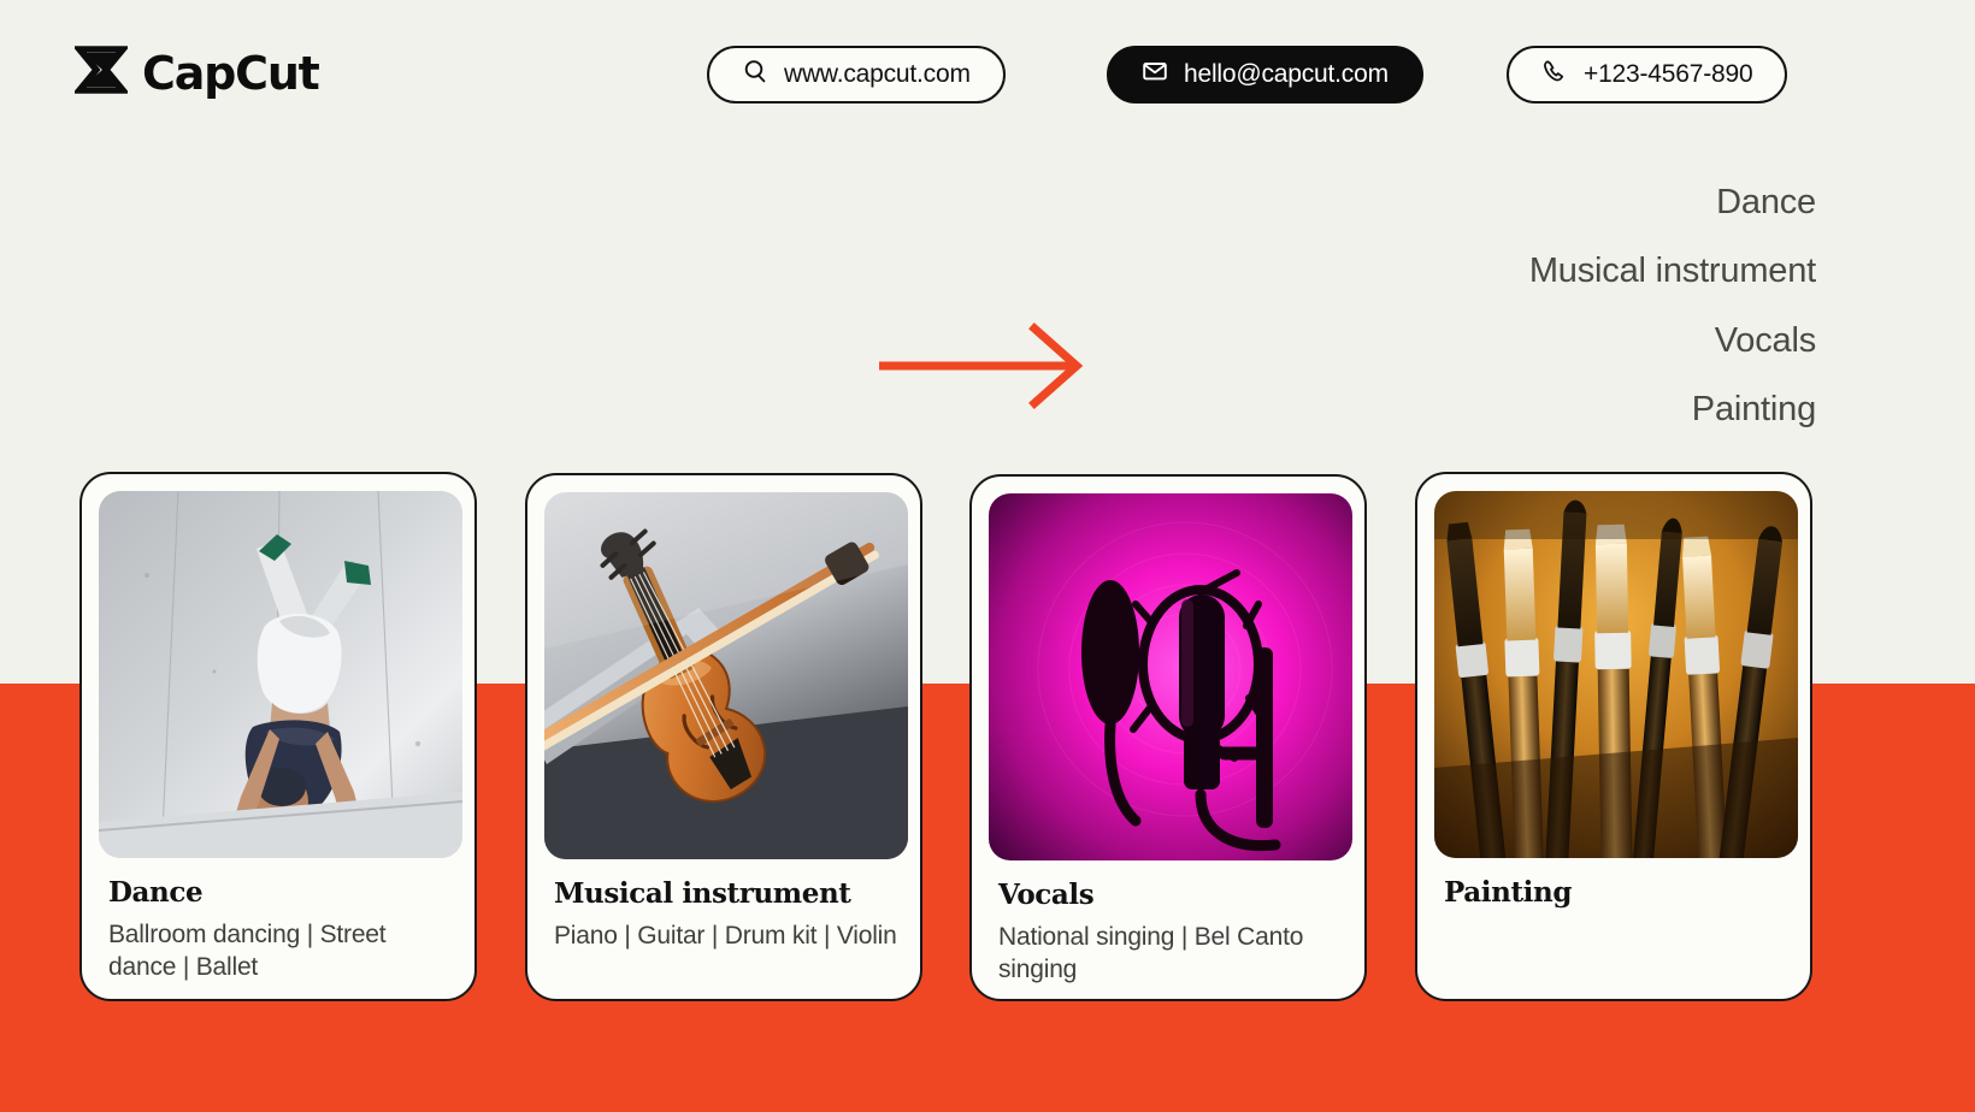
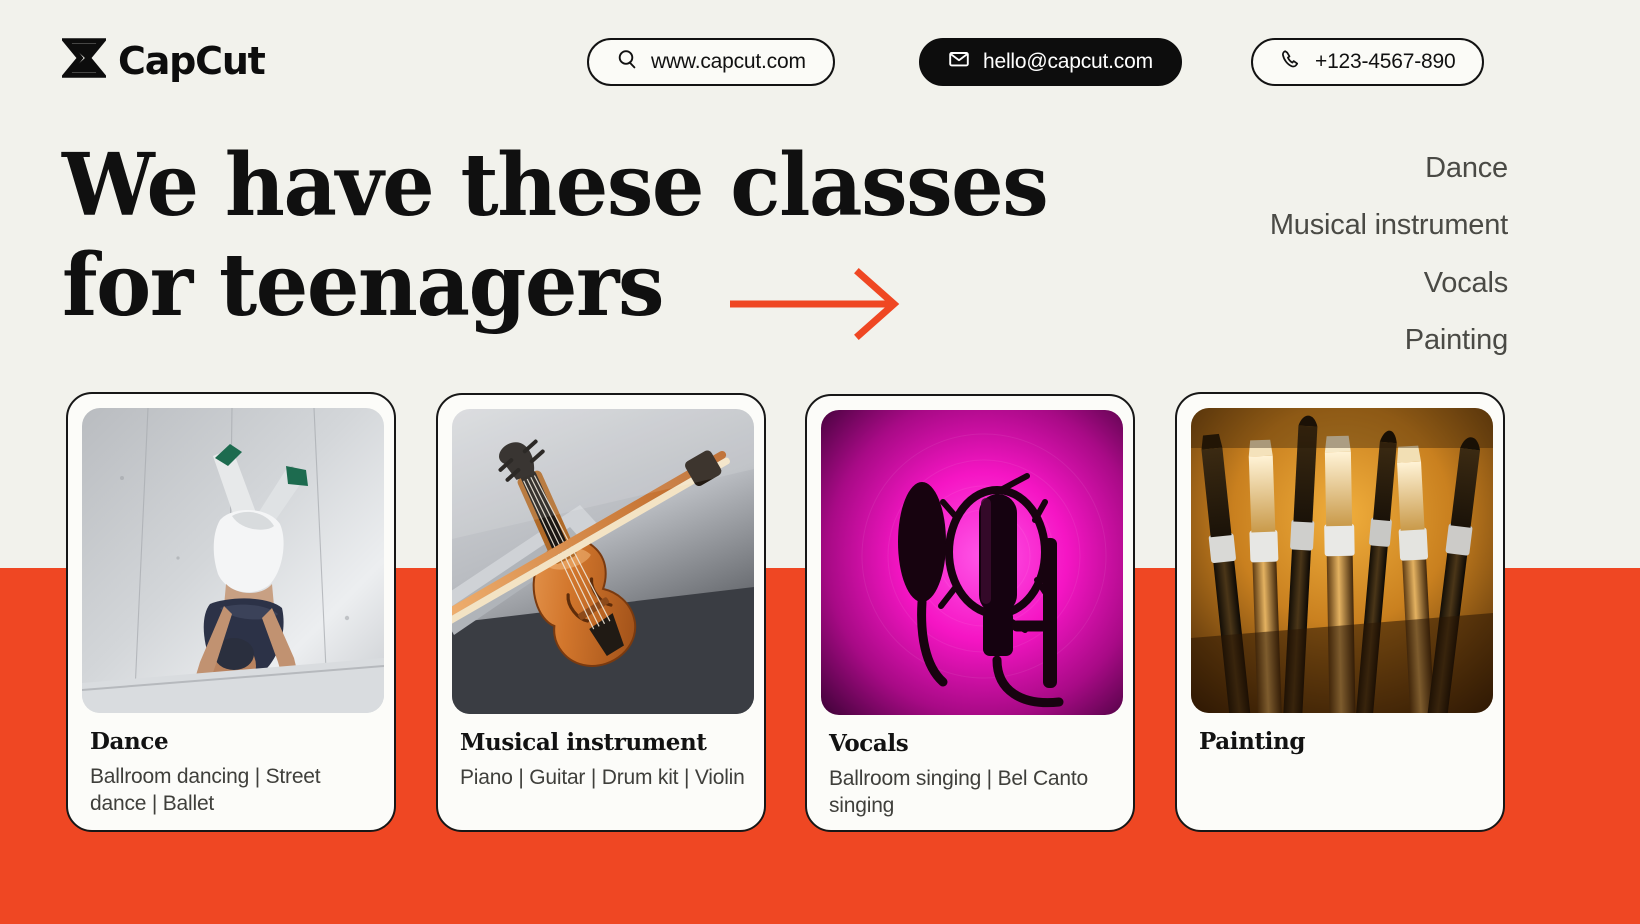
  CapCut
  www.capcut.com
  hello@capcut.com
  +123-4567-890
+ We have these classes
+ for teenagers
  Dance
  Musical instrument
  Vocals
  Painting
  Dance
  Ballroom dancing | Street dance | Ballet
  Musical instrument
  Piano | Guitar | Drum kit | Violin
  Vocals
- National singing | Bel Canto singing
+ Ballroom singing | Bel Canto singing
  Painting
